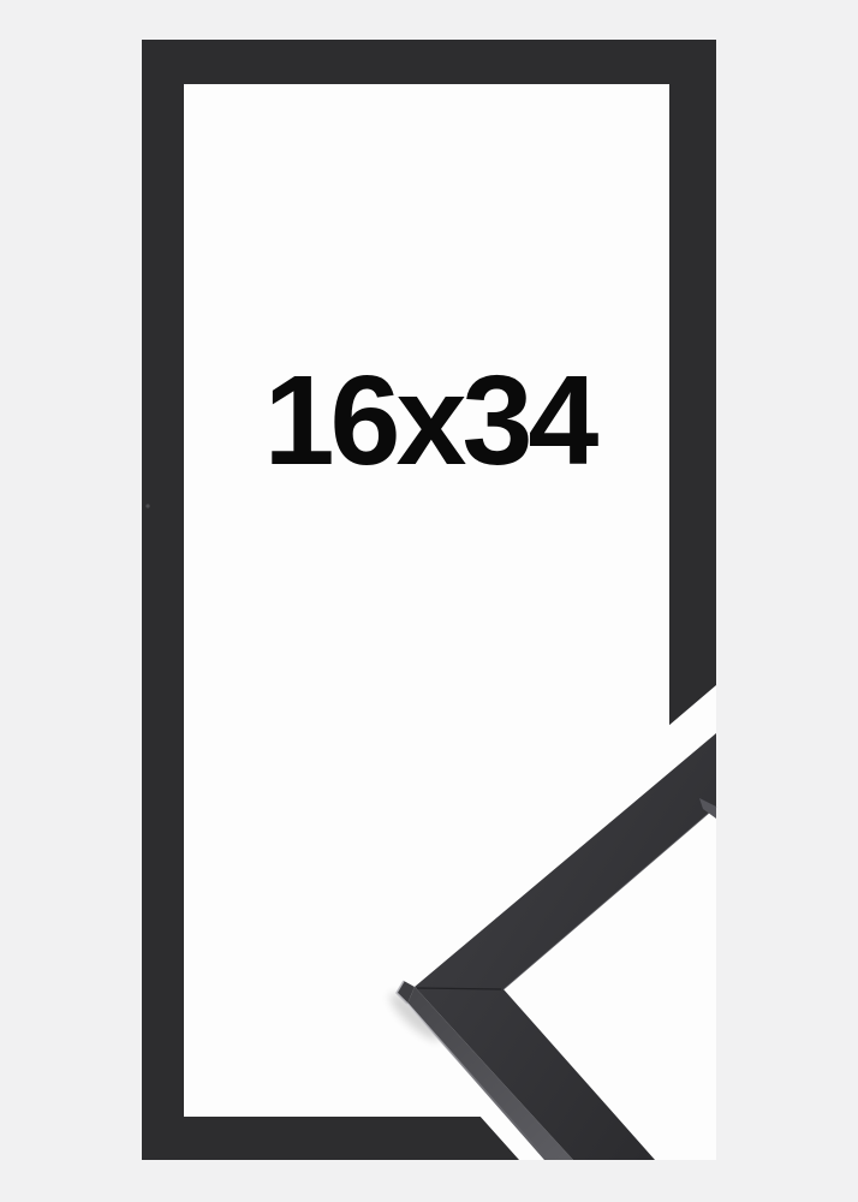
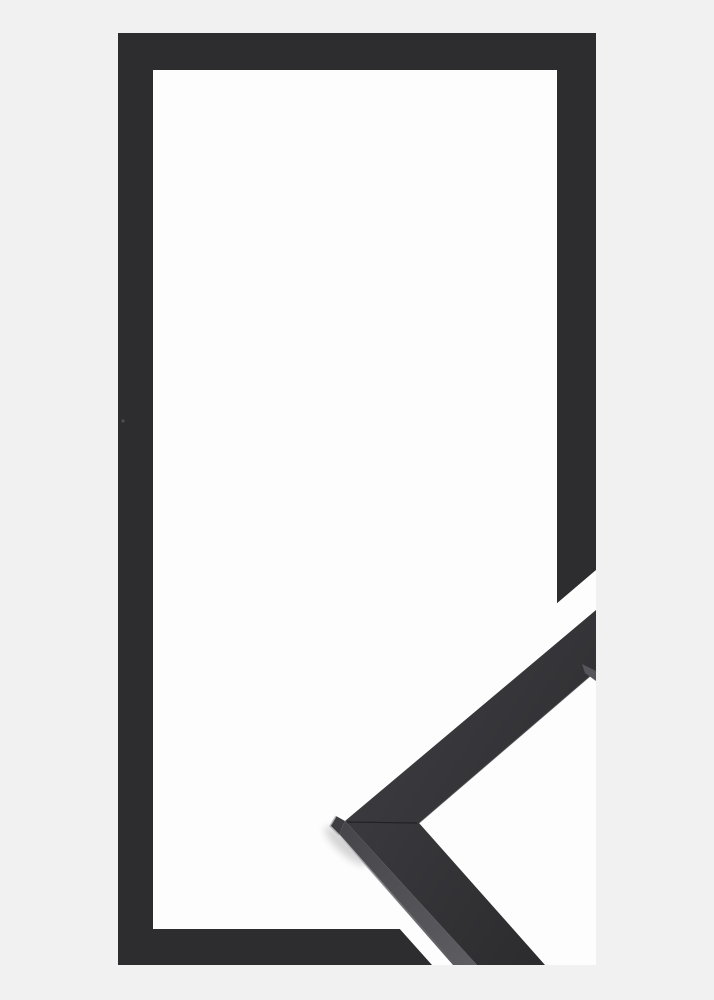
- 16x34
